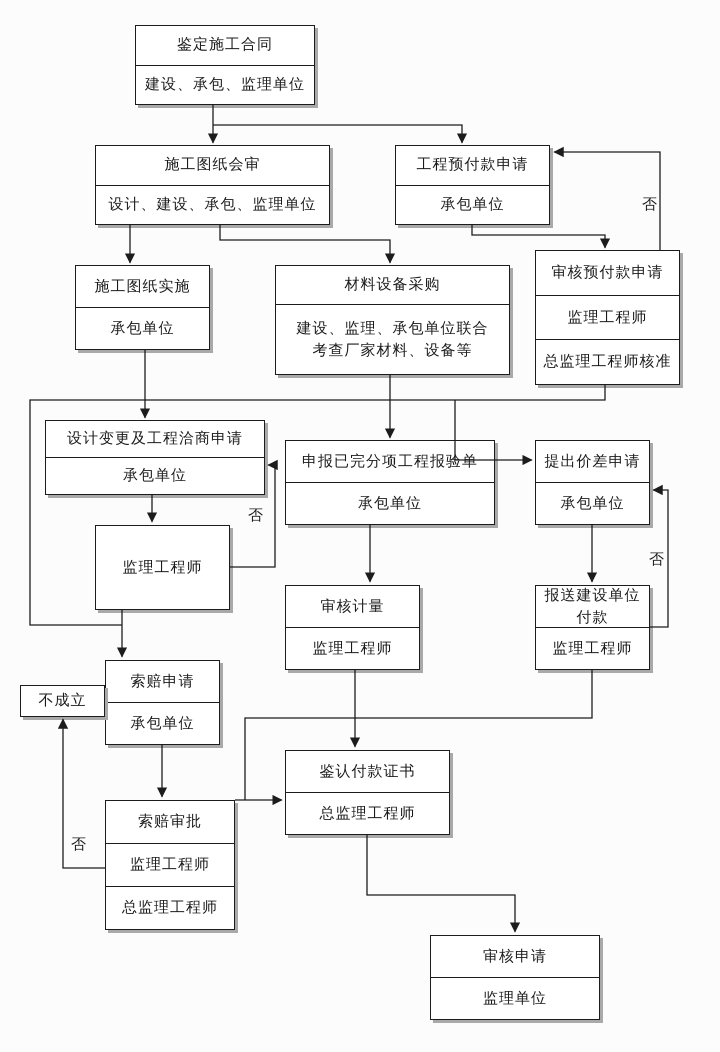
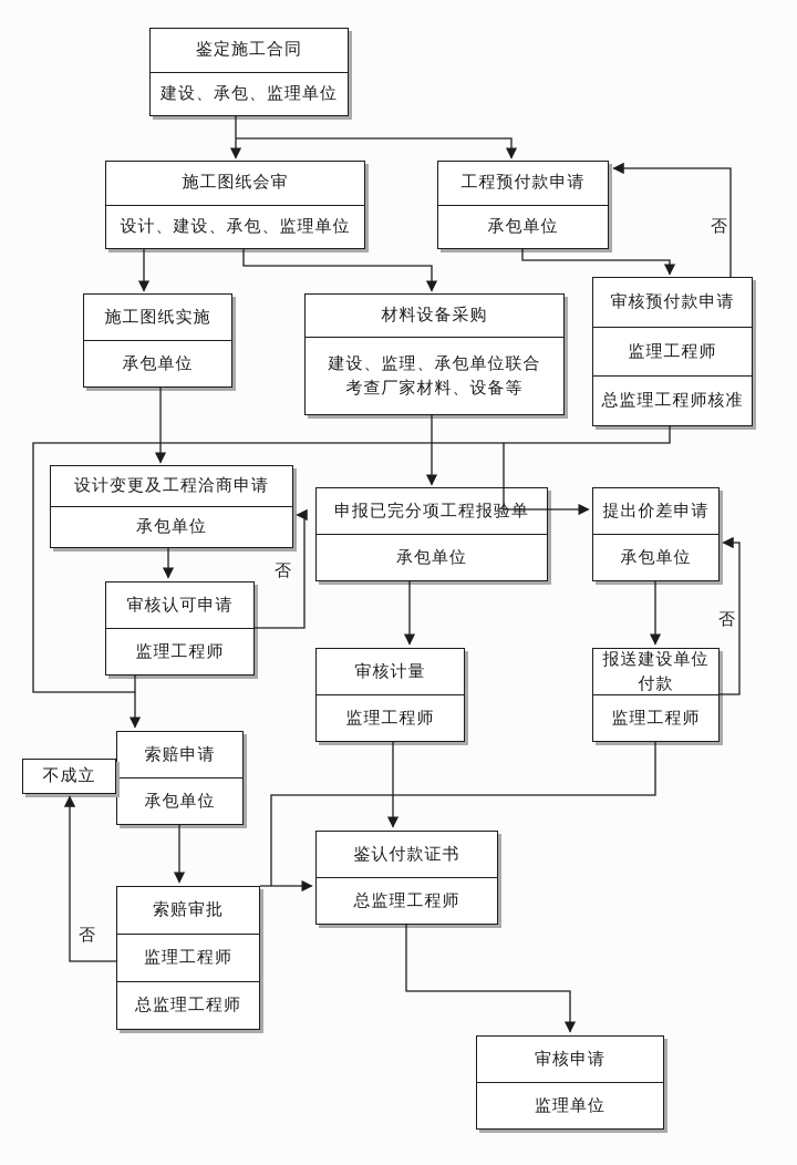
  鉴定施工合同
  建设、承包、监理单位
  施工图纸会审
  设计、建设、承包、监理单位
  工程预付款申请
  承包单位
  审核预付款申请
  监理工程师
  总监理工程师核准
  施工图纸实施
  承包单位
  材料设备采购
  建设、监理、承包单位联合
  考查厂家材料、设备等
  设计变更及工程洽商申请
  承包单位
  申报已完分项工程报验单
  承包单位
  提出价差申请
  承包单位
+ 审核认可申请
  监理工程师
  审核计量
  监理工程师
  报送建设单位付款
  监理工程师
  索赔申请
  承包单位
  不成立
  鉴认付款证书
  总监理工程师
  索赔审批
  监理工程师
  总监理工程师
  审核申请
  监理单位
  否
  否
  否
  否
